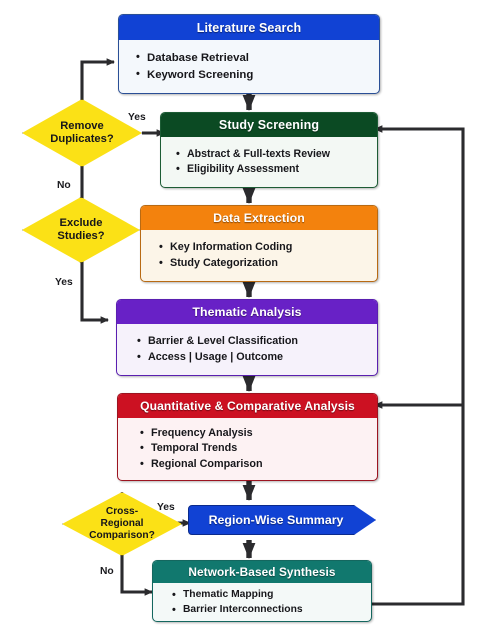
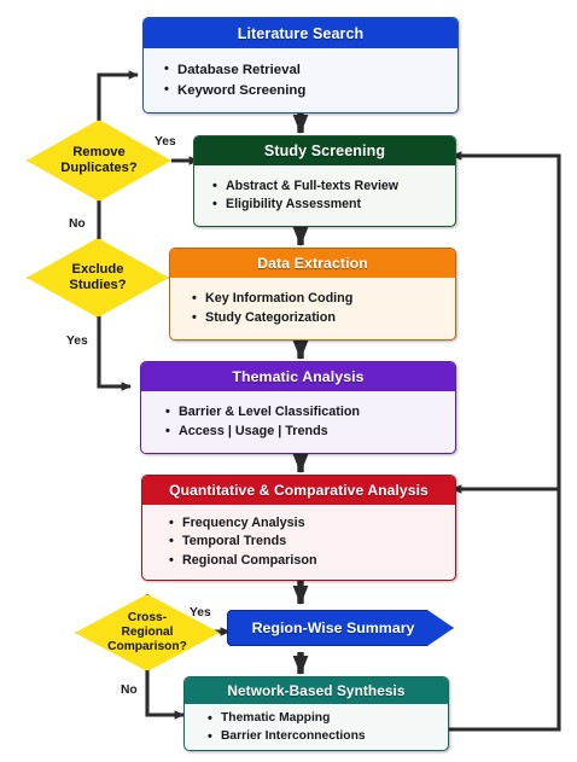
  Literature Search
  Database Retrieval
  Keyword Screening
  Study Screening
  Abstract & Full-texts Review
  Eligibility Assessment
  Data Extraction
  Key Information Coding
  Study Categorization
  Thematic Analysis
  Barrier & Level Classification
- Access | Usage | Outcome
+ Access | Usage | Trends
  Quantitative & Comparative Analysis
  Frequency Analysis
  Temporal Trends
  Regional Comparison
  Region-Wise Summary
  Network-Based Synthesis
  Thematic Mapping
  Barrier Interconnections
  Remove
  Duplicates?
  Exclude
  Studies?
  Cross-
  Regional
  Comparison?
  Yes
  No
  Yes
  Yes
  No
